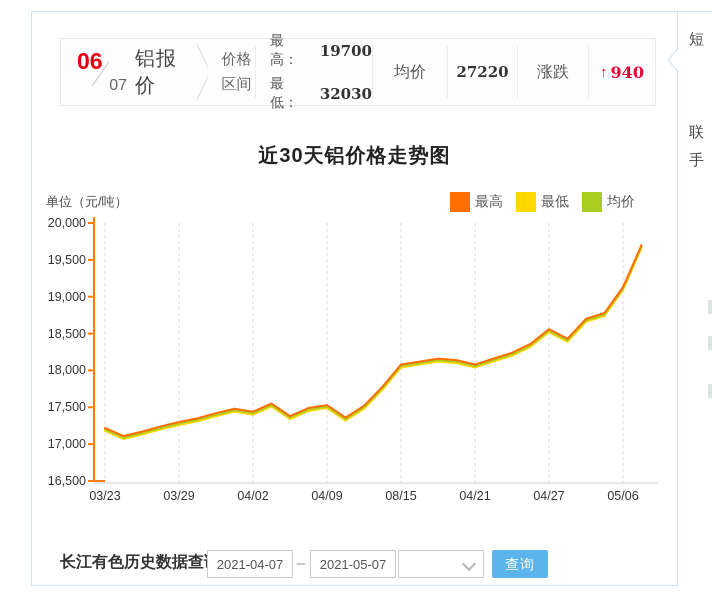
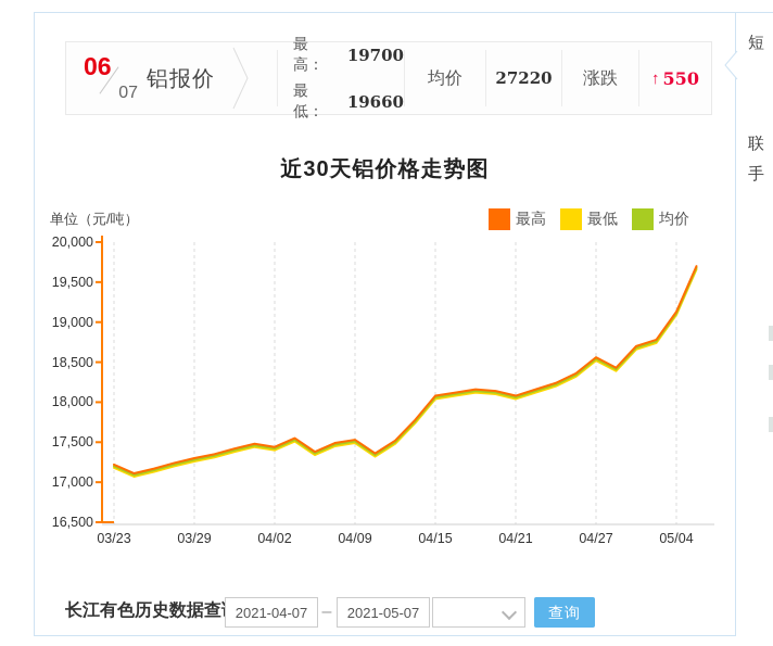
  06
  07
  铝报价
- 价格
- 区间
  最高：
  19700
  最低：
- 32030
+ 19660
  均价
  27220
  涨跌
  ↑
- 940
+ 550
  近30天铝价格走势图
  单位（元/吨）
  最高
  最低
  均价
  长江有色历史数据查
  2021-04-07
  –
  2021-05-07
  查询
  短
  联
  手
  03/23
  03/29
  04/02
  04/09
- 08/15
+ 04/15
  04/21
  04/27
- 05/06
+ 05/04
  20,000
  19,500
  19,000
  18,500
  18,000
  17,500
  17,000
  16,500
